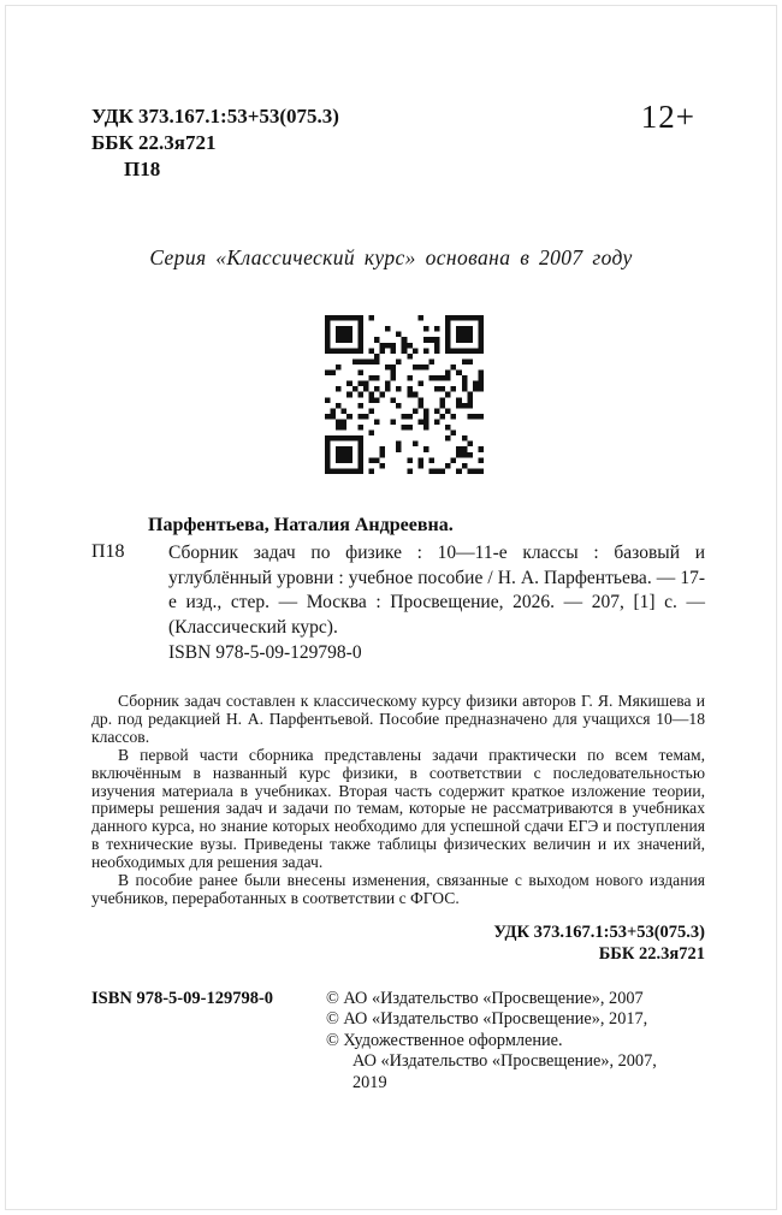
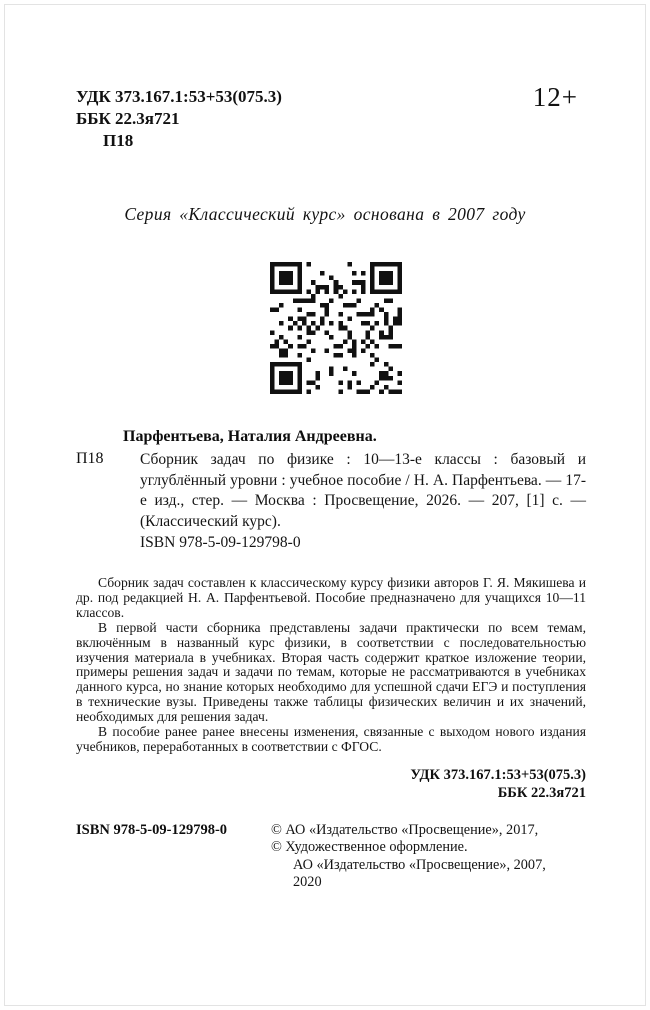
  УДК 373.167.1:53+53(075.3)
  ББК 22.3я721
  П18
  12+
  Серия «Классический курс» основана в 2007 году
  Парфентьева, Наталия Андреевна.
  П18
- Сборник задач по физике : 10—11-е классы : базовый и углублённый уровни : учебное пособие / Н. А. Парфентьева. — 17-е изд., стер. — Москва : Просвещение, 2026. — 207, [1] с. — (Классический курс).
+ Сборник задач по физике : 10—13-е классы : базовый и углублённый уровни : учебное пособие / Н. А. Парфентьева. — 17-е изд., стер. — Москва : Просвещение, 2026. — 207, [1] с. — (Классический курс).
  ISBN 978-5-09-129798-0
- Сборник задач составлен к классическому курсу физики авторов Г. Я. Мякишева и др. под редакцией Н. А. Парфентьевой. Пособие предназначено для учащихся 10—18 классов.
+ Сборник задач составлен к классическому курсу физики авторов Г. Я. Мякишева и др. под редакцией Н. А. Парфентьевой. Пособие предназначено для учащихся 10—11 классов.
  В первой части сборника представлены задачи практически по всем темам, включённым в названный курс физики, в соответствии с последовательностью изучения материала в учебниках. Вторая часть содержит краткое изложение теории, примеры решения задач и задачи по темам, которые не рассматриваются в учебниках данного курса, но знание которых необходимо для успешной сдачи ЕГЭ и поступления в технические вузы. Приведены также таблицы физических величин и их значений, необходимых для решения задач.
- В пособие ранее были внесены изменения, связанные с выходом нового издания учебников, переработанных в соответствии с ФГОС.
+ В пособие ранее ранее внесены изменения, связанные с выходом нового издания учебников, переработанных в соответствии с ФГОС.
  УДК 373.167.1:53+53(075.3)
  ББК 22.3я721
  ISBN 978-5-09-129798-0
- © АО «Издательство «Просвещение», 2007
  © АО «Издательство «Просвещение», 2017,
  © Художественное оформление.
  АО «Издательство «Просвещение», 2007,
- 2019
+ 2020
